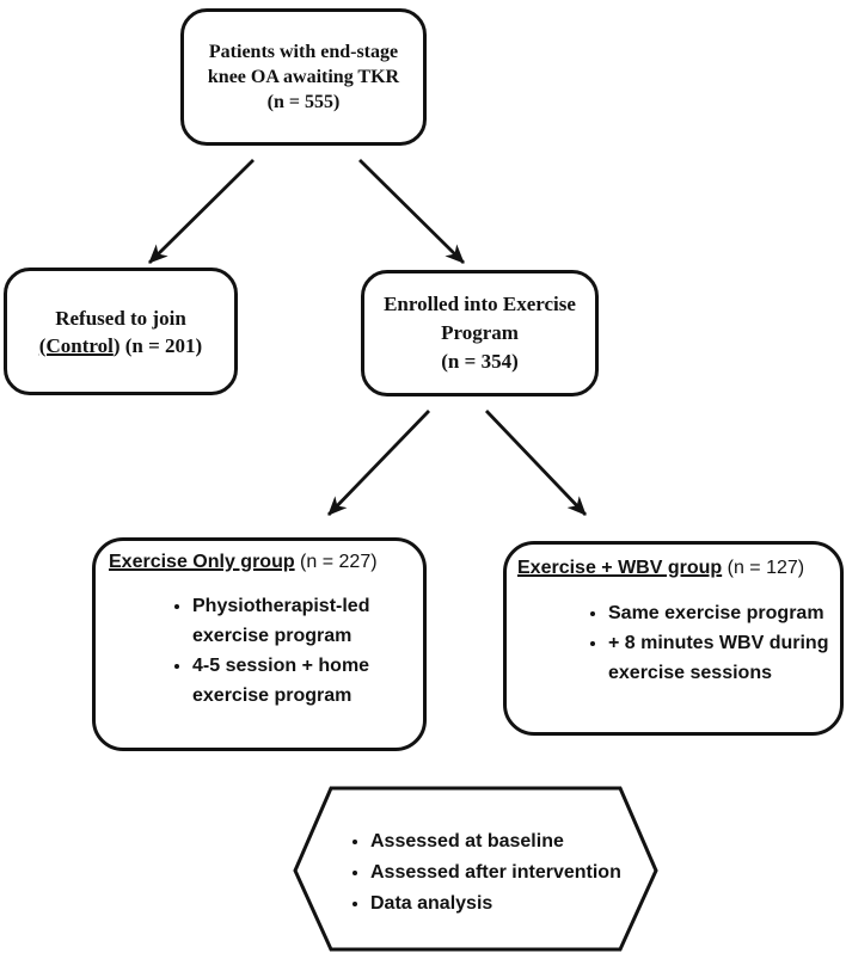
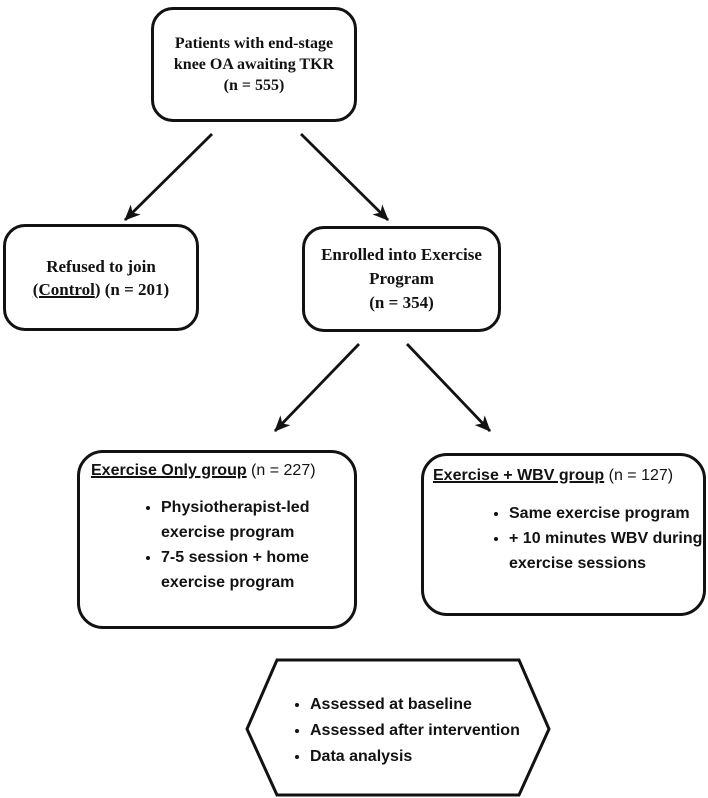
  Patients with end-stage
  knee OA awaiting TKR
  (n = 555)
  Refused to join
  (Control) (n = 201)
  Enrolled into Exercise
  Program
  (n = 354)
  Exercise Only group (n = 227)
  Physiotherapist-led exercise program
- 4-5 session + home exercise program
+ 7-5 session + home exercise program
  Exercise + WBV group (n = 127)
  Same exercise program
- + 8 minutes WBV during exercise sessions
+ + 10 minutes WBV during exercise sessions
  Assessed at baseline
  Assessed after intervention
  Data analysis
